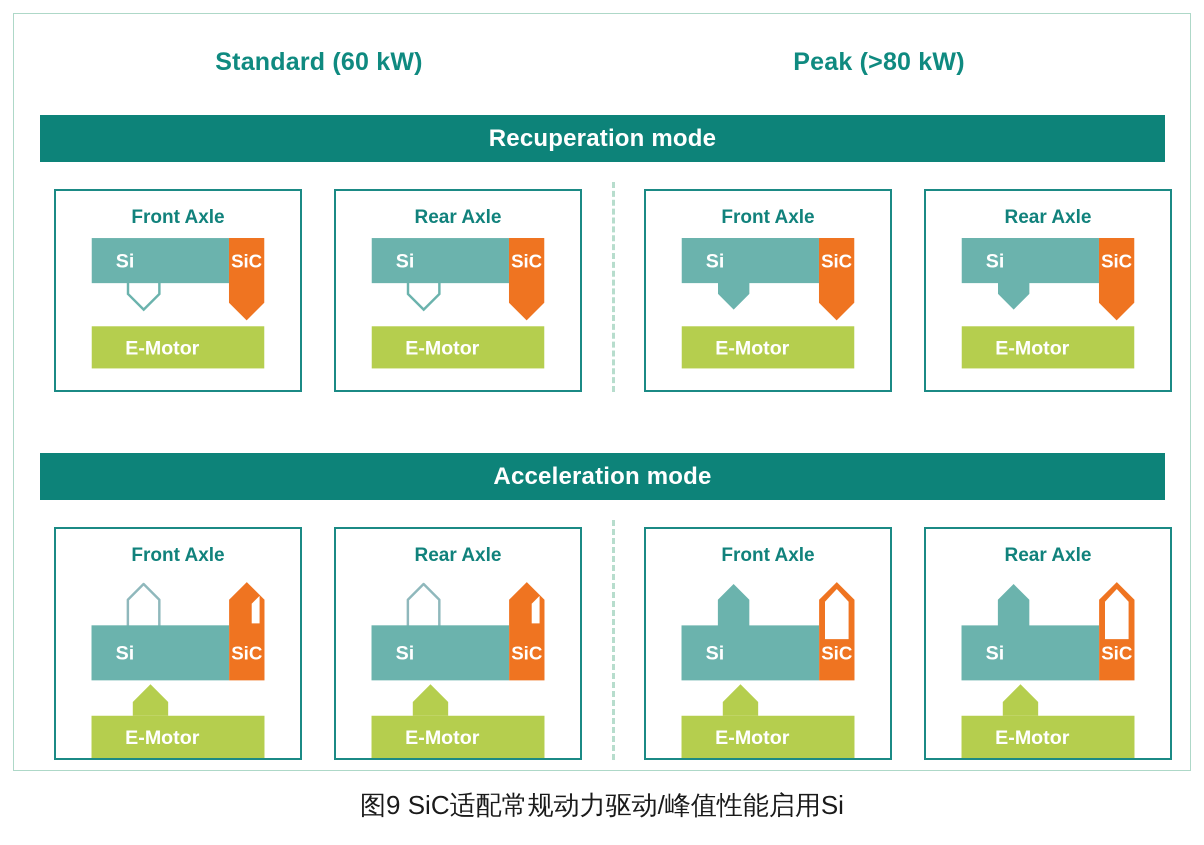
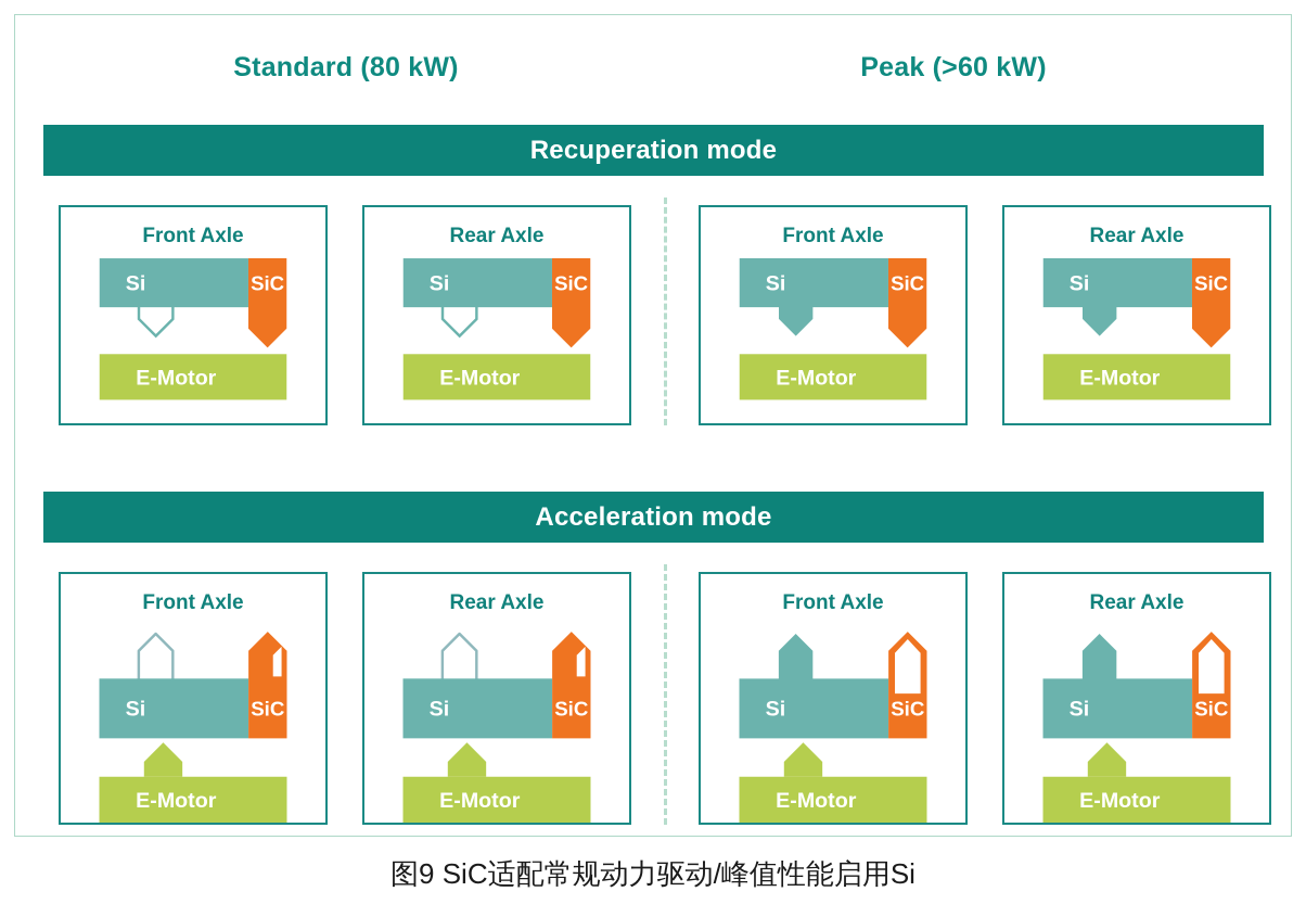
- Standard (60 kW)
+ Standard (80 kW)
- Peak (>80 kW)
+ Peak (>60 kW)
  Recuperation mode
  Front Axle
  Si
  SiC
  E-Motor
  Rear Axle
  Si
  SiC
  E-Motor
  Front Axle
  Si
  SiC
  E-Motor
  Rear Axle
  Si
  SiC
  E-Motor
  Acceleration mode
  Front Axle
  Si
  SiC
  E-Motor
  Rear Axle
  Si
  SiC
  E-Motor
  Front Axle
  Si
  SiC
  E-Motor
  Rear Axle
  Si
  SiC
  E-Motor
  图9 SiC适配常规动力驱动/峰值性能启用Si
